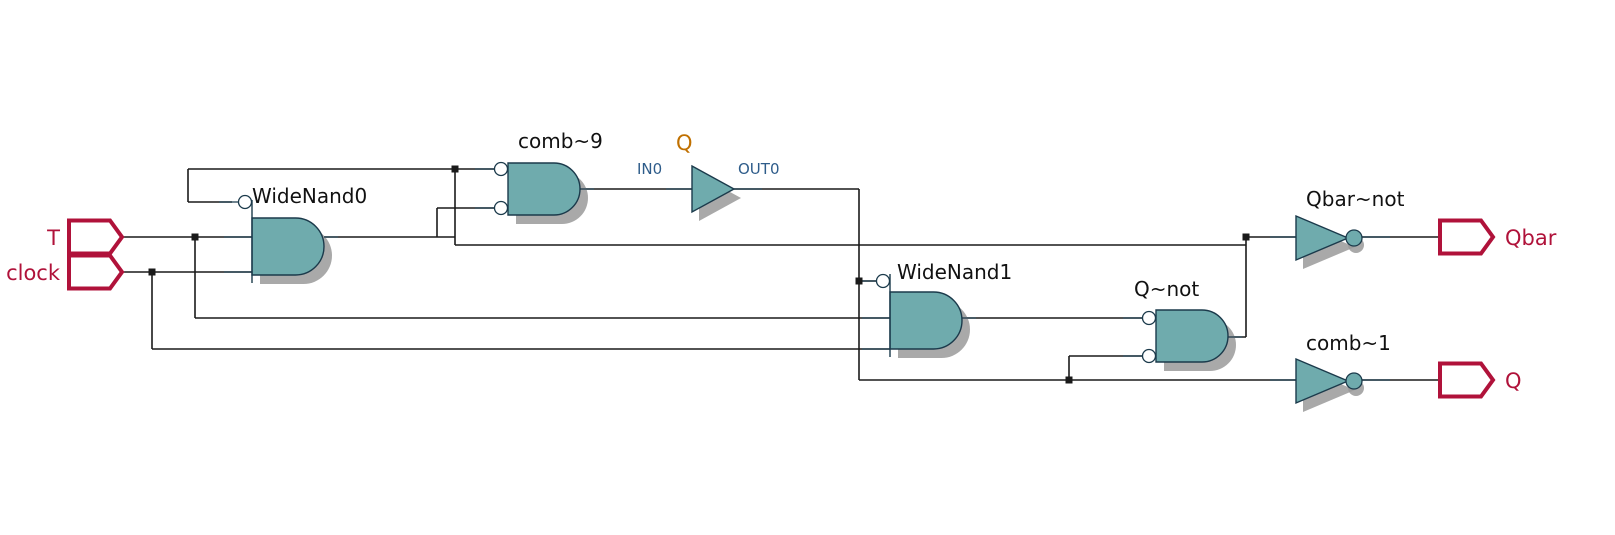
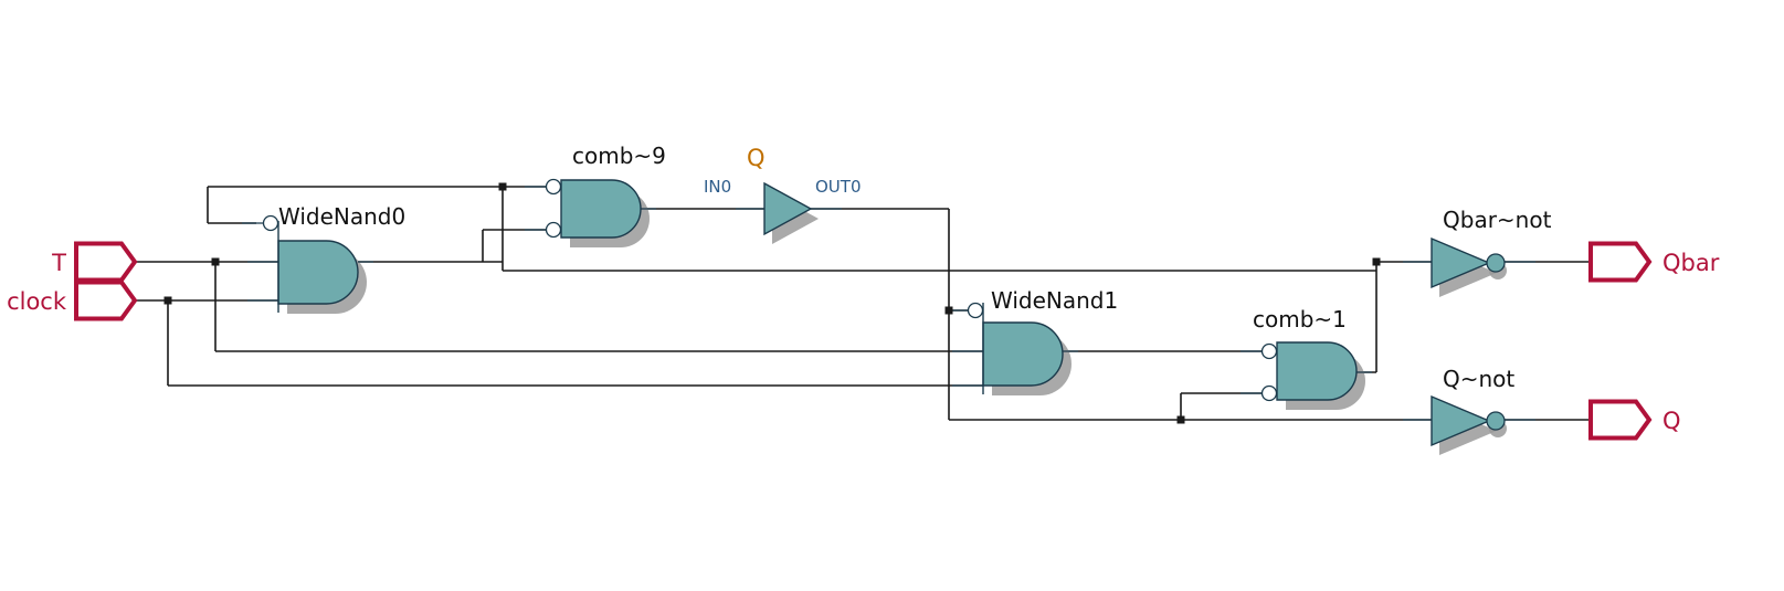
  T
  clock
  Qbar
  Q
  WideNand0
  comb~9
  Q
  WideNand1
- Q~not
+ comb~1
  Qbar~not
- comb~1
+ Q~not
  IN0
  OUT0
